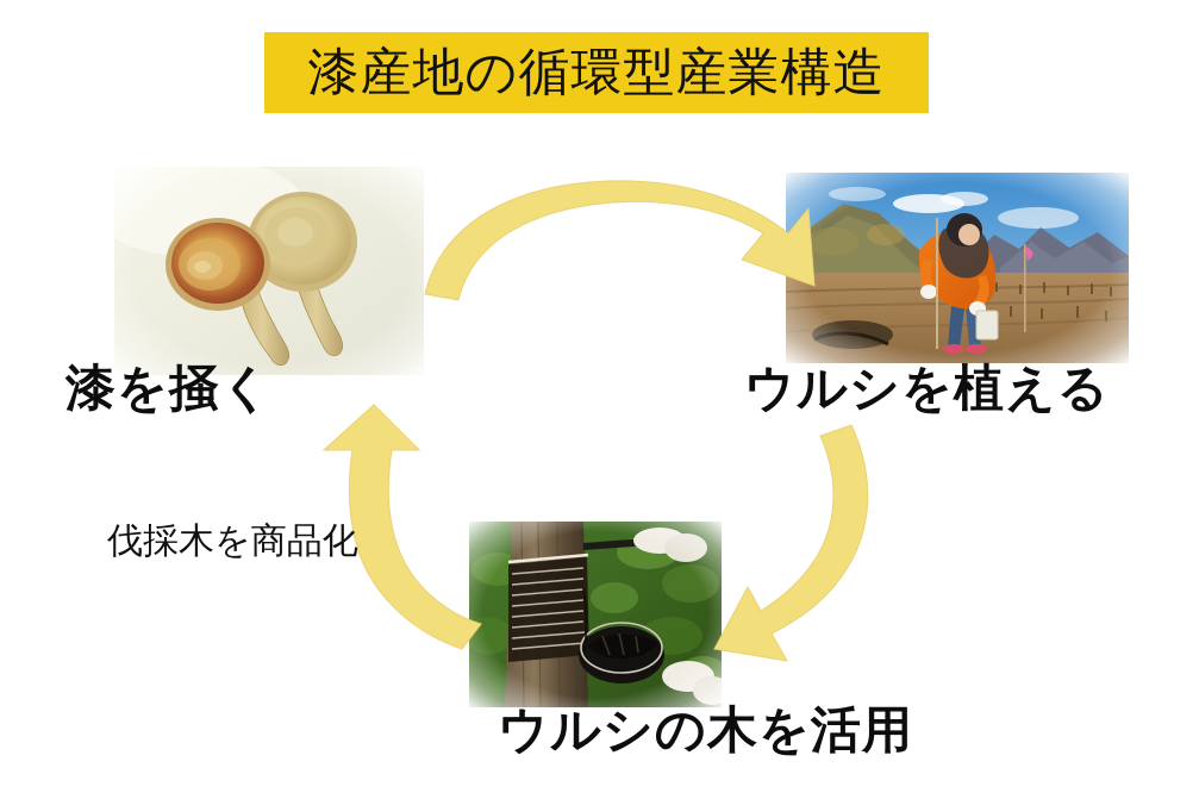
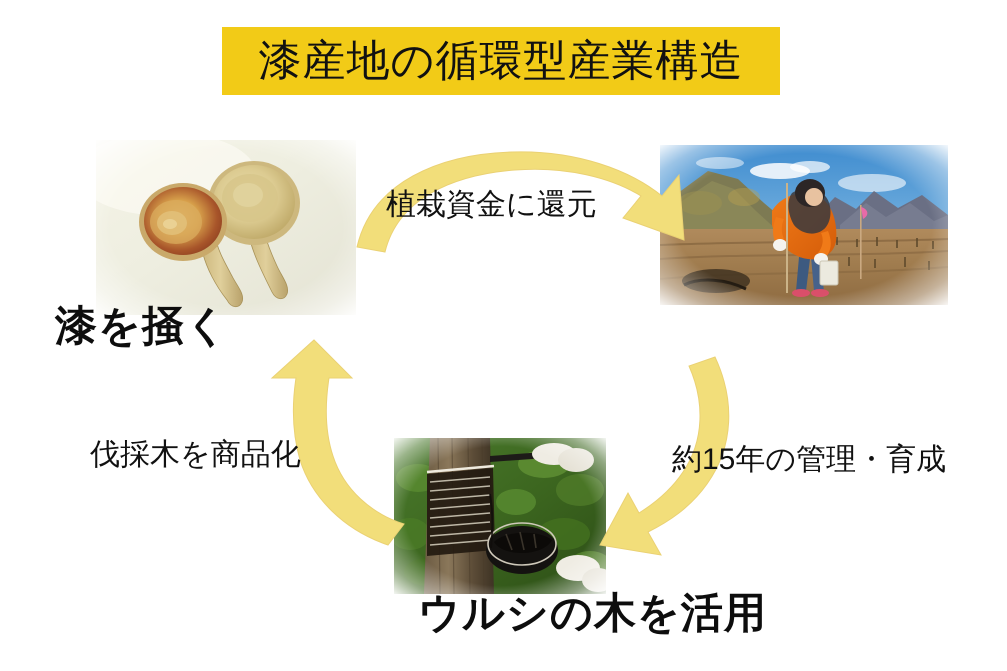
  漆産地の循環型産業構造
  漆を掻く
- ウルシを植える
  ウルシの木を活用
+ 植栽資金に還元
+ 約15年の管理・育成
  伐採木を商品化
